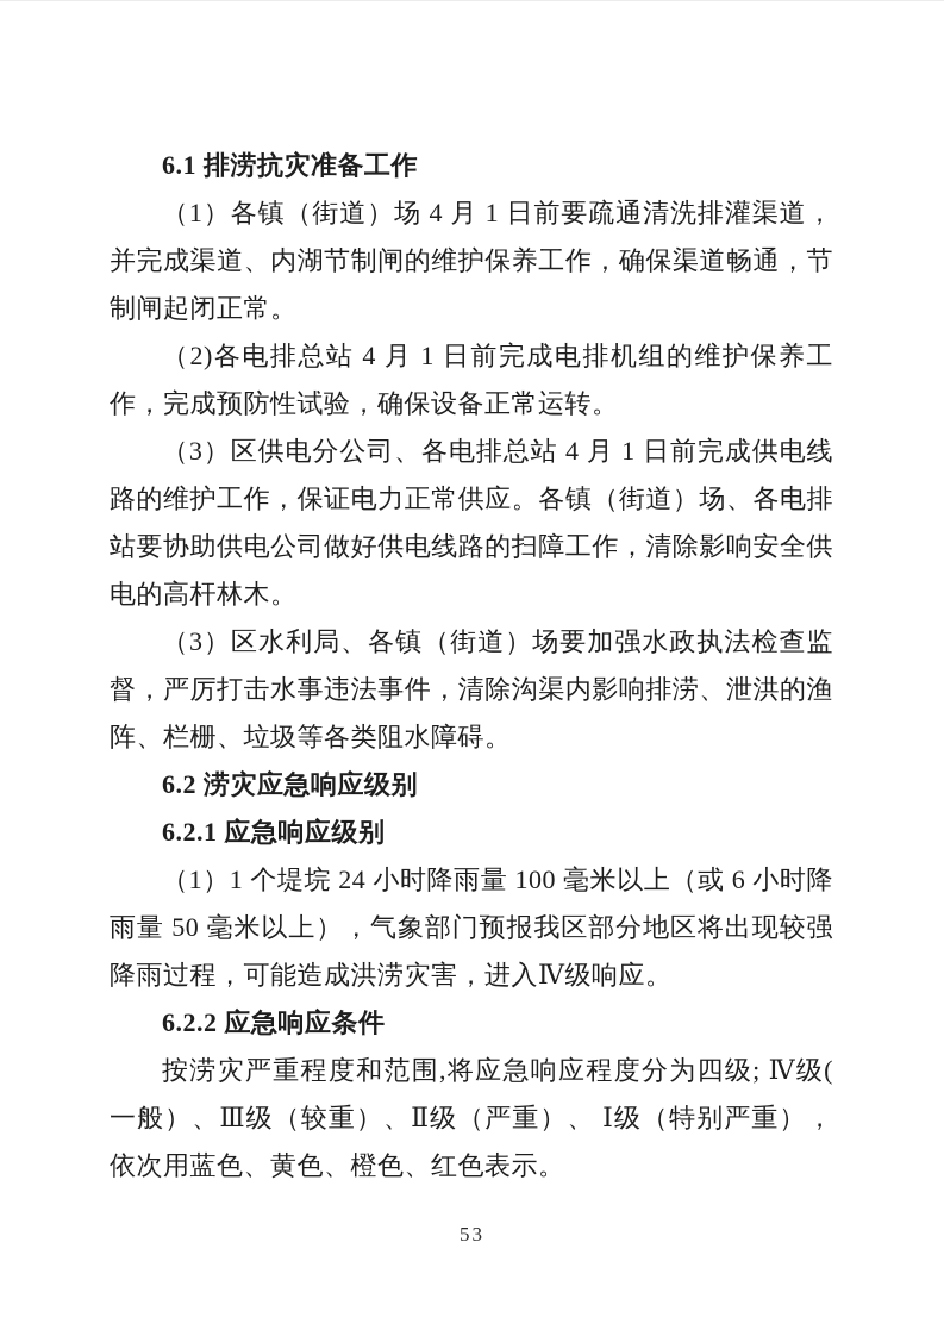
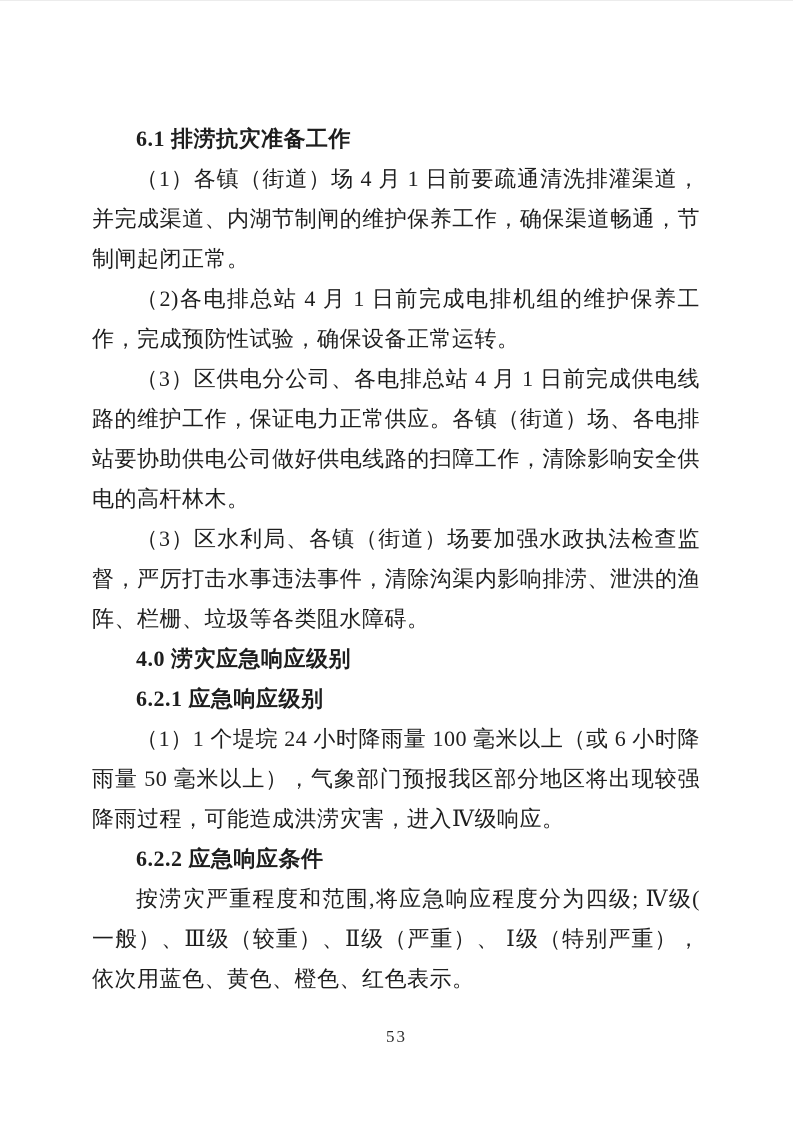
  6.1 排涝抗灾准备工作
  （1）各镇（街道）场 4 月 1 日前要疏通清洗排灌渠道，并完成渠道、内湖节制闸的维护保养工作，确保渠道畅通，节制闸起闭正常。
  （2)各电排总站 4 月 1 日前完成电排机组的维护保养工作，完成预防性试验，确保设备正常运转。
  （3）区供电分公司、各电排总站 4 月 1 日前完成供电线路的维护工作，保证电力正常供应。各镇（街道）场、各电排站要协助供电公司做好供电线路的扫障工作，清除影响安全供电的高杆林木。
  （3）区水利局、各镇（街道）场要加强水政执法检查监督，严厉打击水事违法事件，清除沟渠内影响排涝、泄洪的渔阵、栏栅、垃圾等各类阻水障碍。
- 6.2 涝灾应急响应级别
+ 4.0 涝灾应急响应级别
  6.2.1 应急响应级别
  （1）1 个堤垸 24 小时降雨量 100 毫米以上（或 6 小时降雨量 50 毫米以上），气象部门预报我区部分地区将出现较强降雨过程，可能造成洪涝灾害，进入Ⅳ级响应。
  6.2.2 应急响应条件
  按涝灾严重程度和范围,将应急响应程度分为四级; Ⅳ级( 一般）、Ⅲ级（较重）、Ⅱ级（严重）、 Ⅰ级（特别严重），依次用蓝色、黄色、橙色、红色表示。
  53
